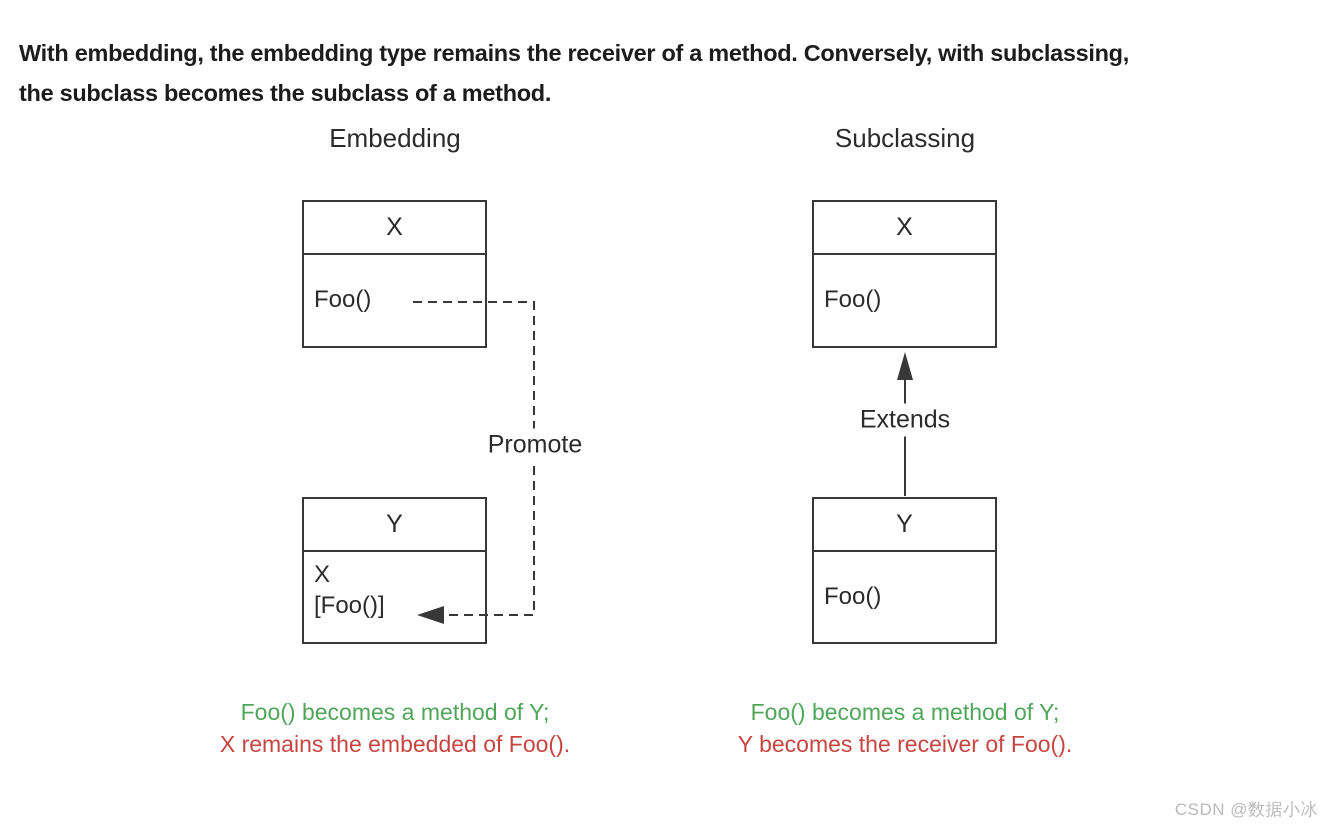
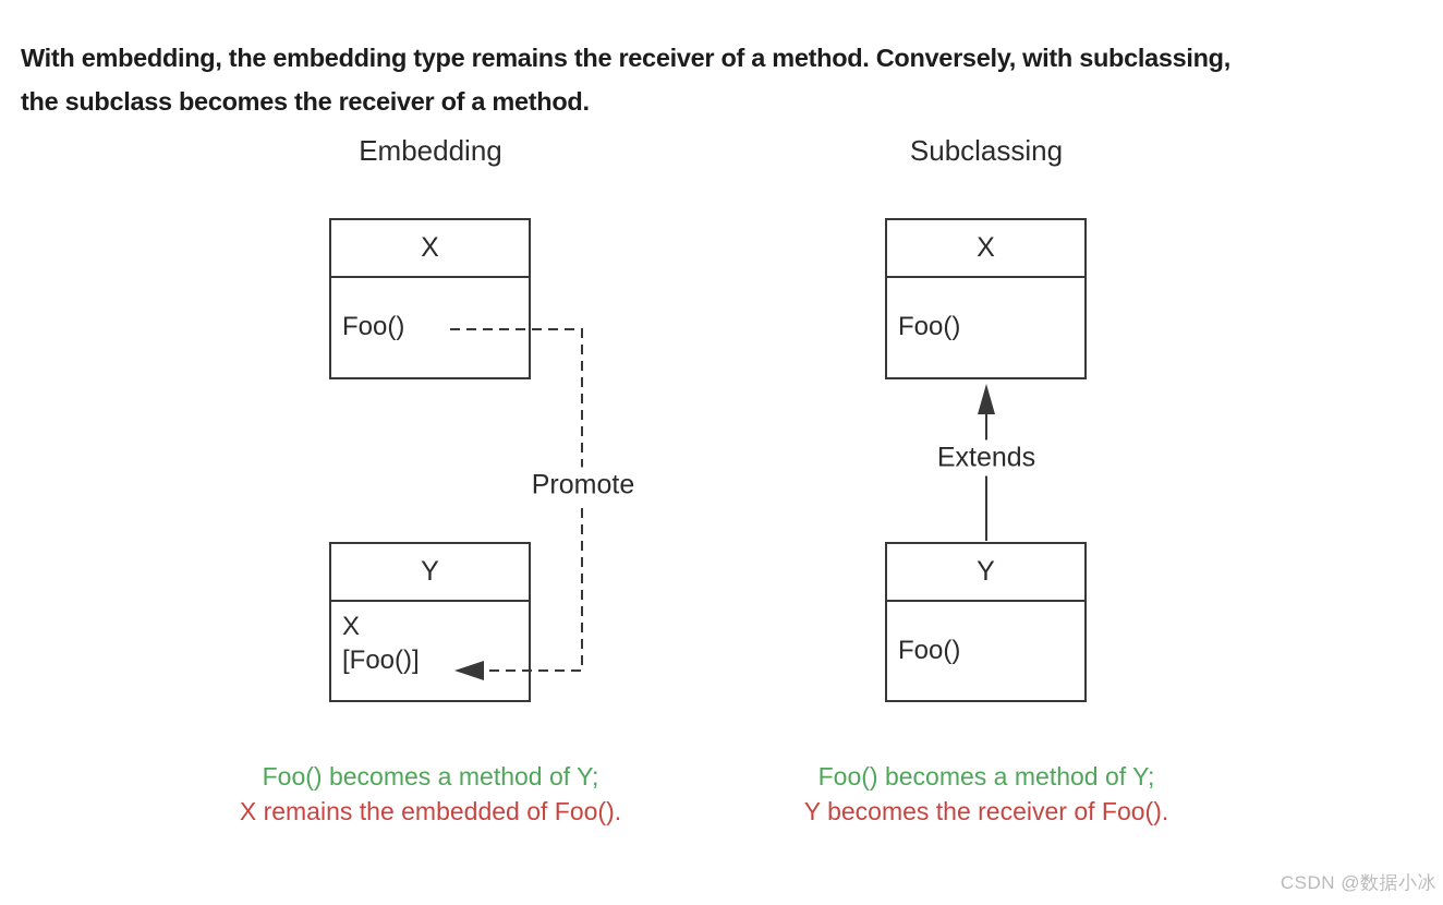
  With embedding, the embedding type remains the receiver of a method. Conversely, with subclassing,
- the subclass becomes the subclass of a method.
+ the subclass becomes the receiver of a method.
  Embedding
  Subclassing
  X
  Foo()
  Y
  X
  [Foo()]
  X
  Foo()
  Y
  Foo()
  Promote
  Extends
  Foo() becomes a method of Y;
  X remains the embedded of Foo().
  Foo() becomes a method of Y;
  Y becomes the receiver of Foo().
  CSDN @数据小冰
